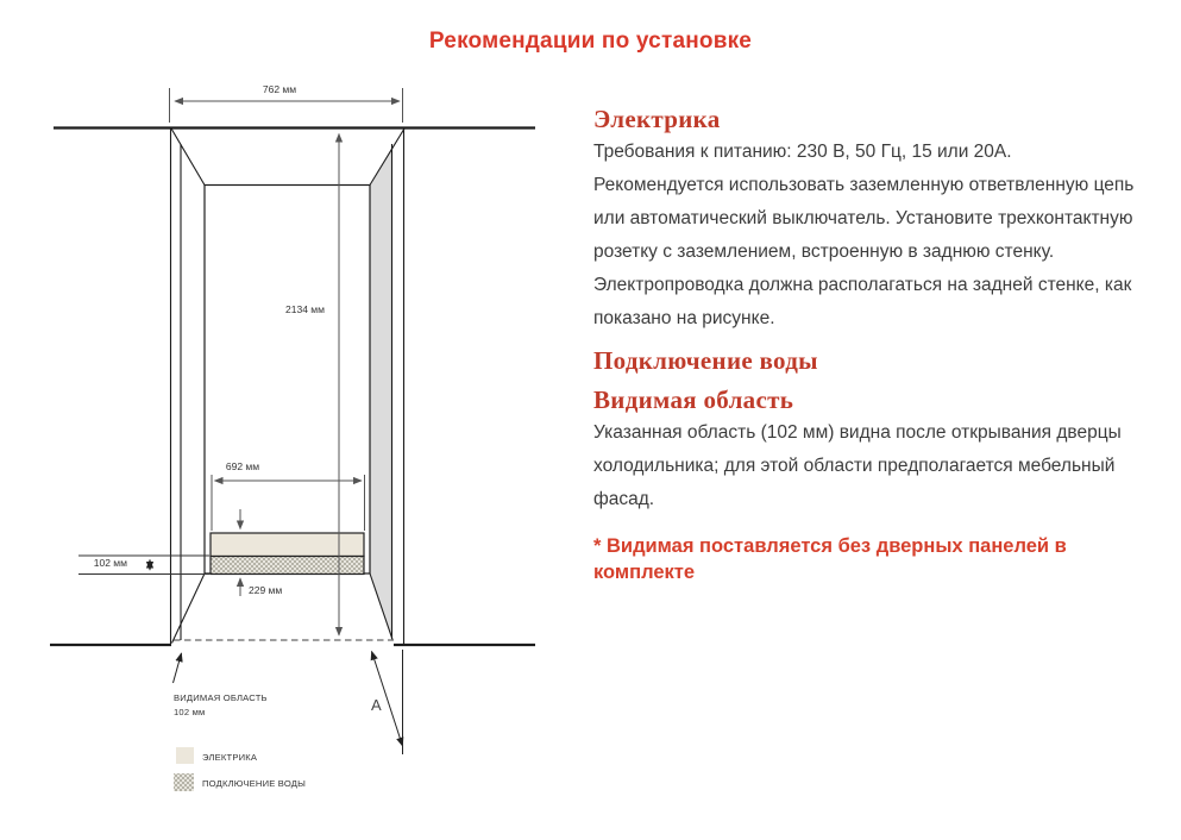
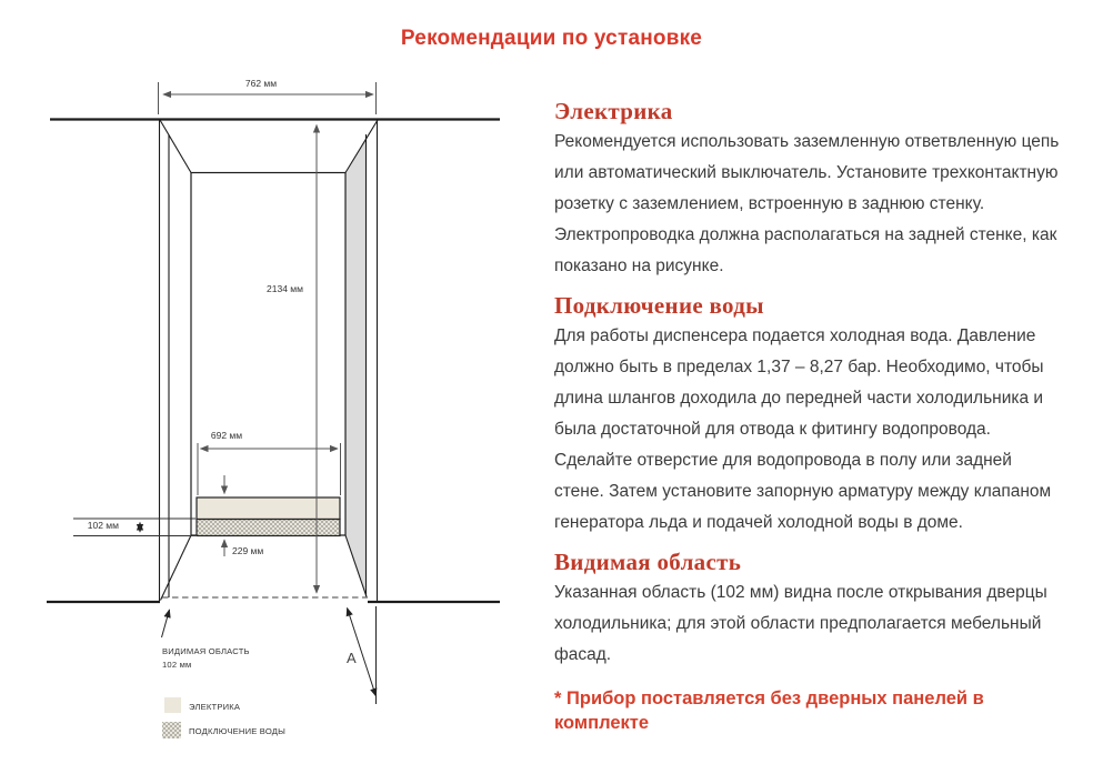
  Рекомендации по установке
  762 мм
  2134 мм
  692 мм
  229 мм
  102 мм
  ВИДИМАЯ ОБЛАСТЬ
  102 мм
  А
  ЭЛЕКТРИКА
  ПОДКЛЮЧЕНИЕ ВОДЫ
  Электрика
- Требования к питанию: 230 В, 50 Гц, 15 или 20А.
  Рекомендуется использовать заземленную ответвленную цепь или автоматический выключатель. Установите трехконтактную розетку с заземлением, встроенную в заднюю стенку. Электропроводка должна располагаться на задней стенке, как показано на рисунке.
  Подключение воды
+ Для работы диспенсера подается холодная вода. Давление должно быть в пределах 1,37 – 8,27 бар. Необходимо, чтобы длина шлангов доходила до передней части холодильника и была достаточной для отвода к фитингу водопровода. Сделайте отверстие для водопровода в полу или задней стене. Затем установите запорную арматуру между клапаном генератора льда и подачей холодной воды в доме.
  Видимая область
  Указанная область (102 мм) видна после открывания дверцы холодильника; для этой области предполагается мебельный фасад.
- * Видимая поставляется без дверных панелей в комплекте
+ * Прибор поставляется без дверных панелей в комплекте
